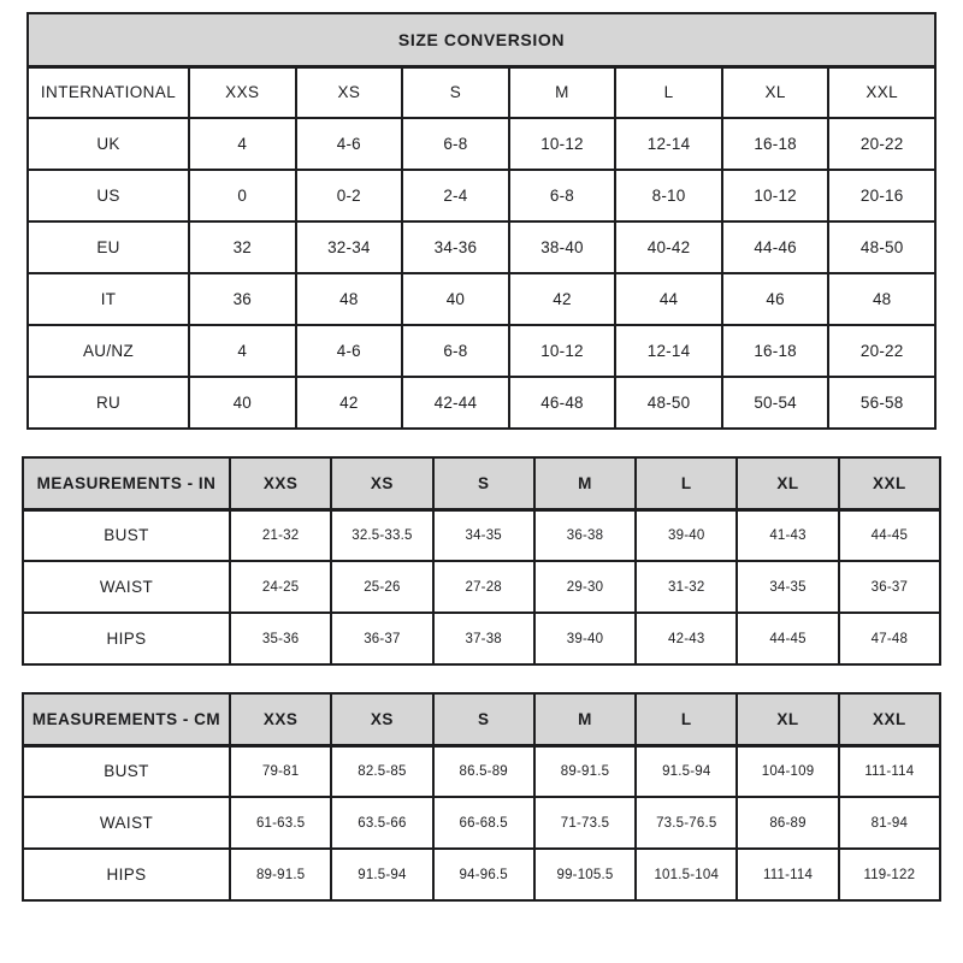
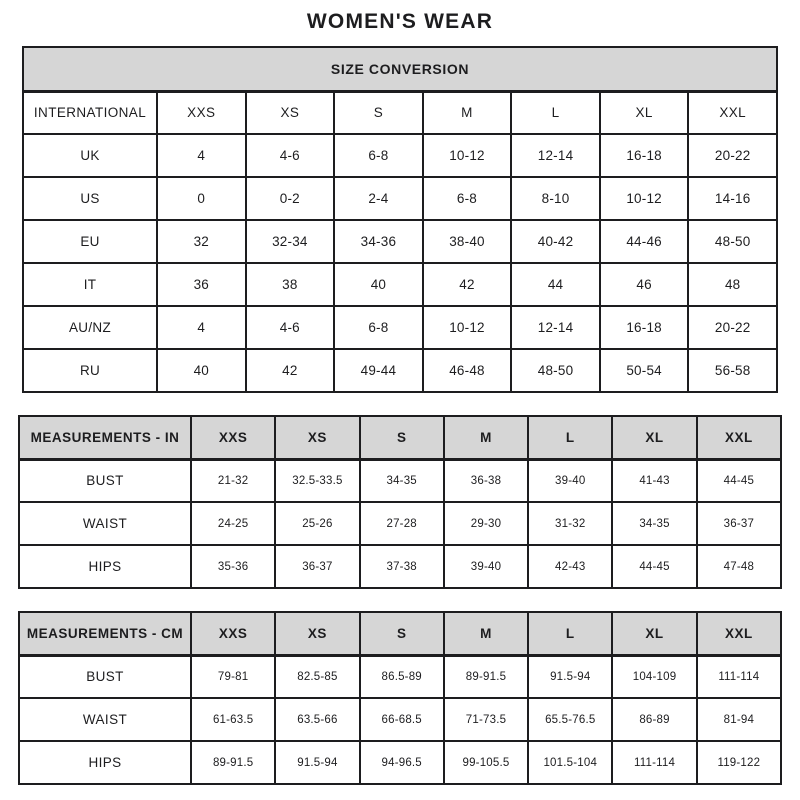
+ WOMEN'S WEAR
  SIZE CONVERSION
  INTERNATIONAL	XXS	XS	S	M	L	XL	XXL
  UK	4	4-6	6-8	10-12	12-14	16-18	20-22
- US	0	0-2	2-4	6-8	8-10	10-12	20-16
+ US	0	0-2	2-4	6-8	8-10	10-12	14-16
  EU	32	32-34	34-36	38-40	40-42	44-46	48-50
- IT	36	48	40	42	44	46	48
+ IT	36	38	40	42	44	46	48
  AU/NZ	4	4-6	6-8	10-12	12-14	16-18	20-22
- RU	40	42	42-44	46-48	48-50	50-54	56-58
+ RU	40	42	49-44	46-48	48-50	50-54	56-58
  MEASUREMENTS - IN	XXS	XS	S	M	L	XL	XXL
  BUST	21-32	32.5-33.5	34-35	36-38	39-40	41-43	44-45
  WAIST	24-25	25-26	27-28	29-30	31-32	34-35	36-37
  HIPS	35-36	36-37	37-38	39-40	42-43	44-45	47-48
  MEASUREMENTS - CM	XXS	XS	S	M	L	XL	XXL
  BUST	79-81	82.5-85	86.5-89	89-91.5	91.5-94	104-109	111-114
- WAIST	61-63.5	63.5-66	66-68.5	71-73.5	73.5-76.5	86-89	81-94
+ WAIST	61-63.5	63.5-66	66-68.5	71-73.5	65.5-76.5	86-89	81-94
  HIPS	89-91.5	91.5-94	94-96.5	99-105.5	101.5-104	111-114	119-122
